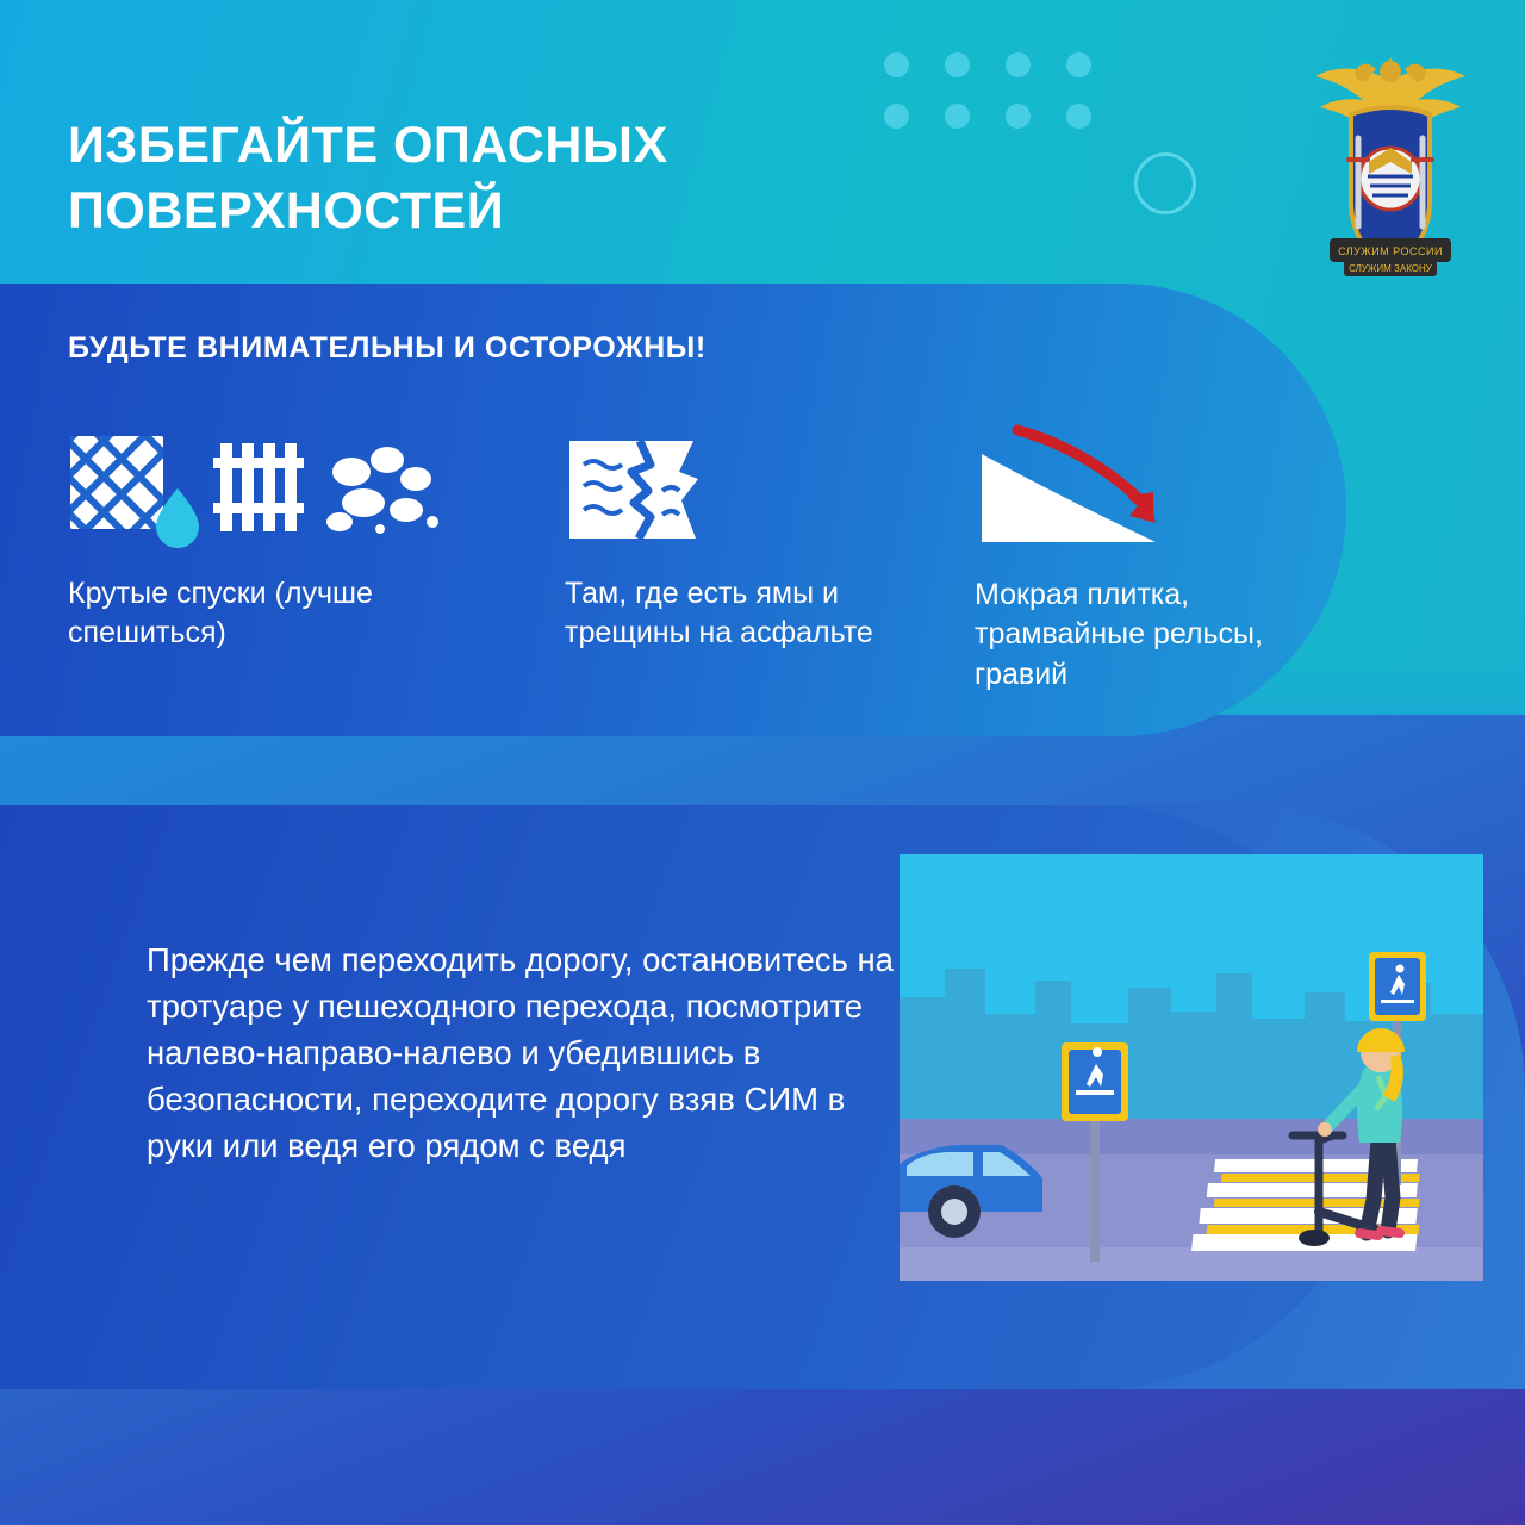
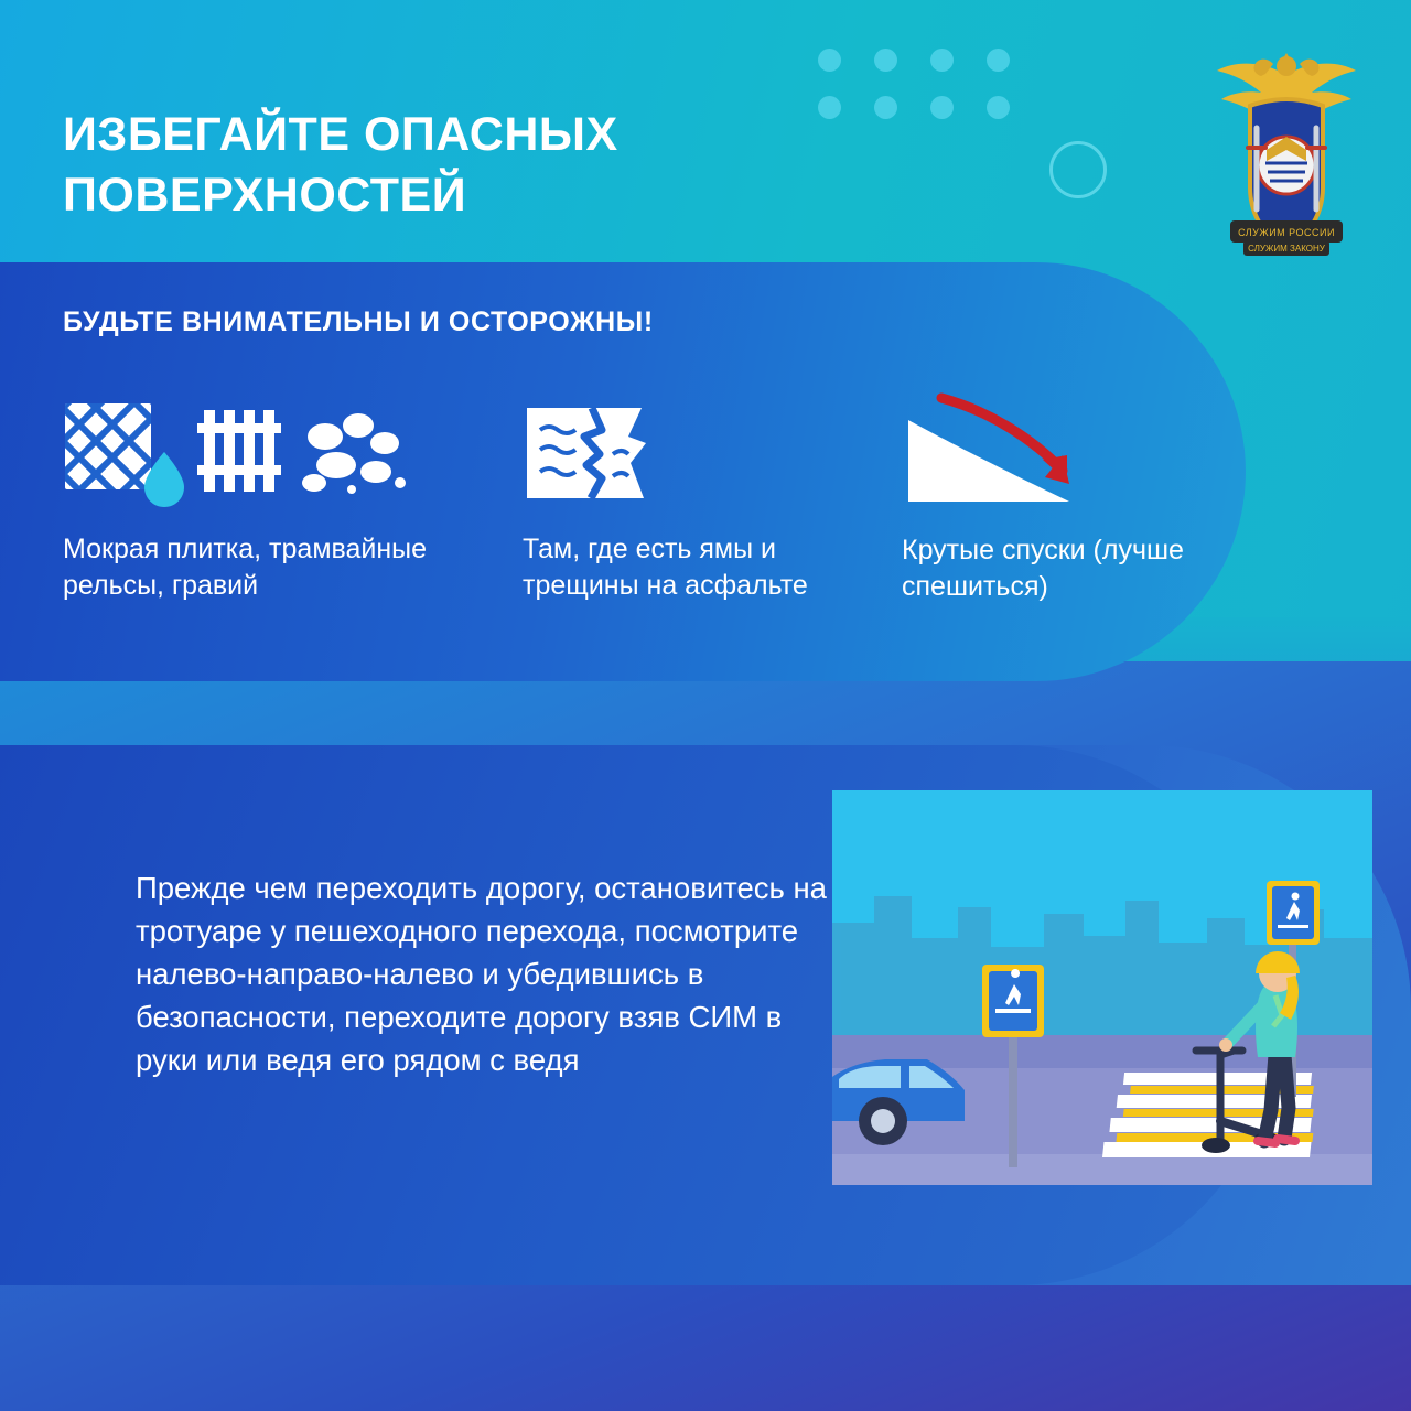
  СЛУЖИМ РОССИИ
  СЛУЖИМ ЗАКОНУ
  ИЗБЕГАЙТЕ ОПАСНЫХ ПОВЕРХНОСТЕЙ
  БУДЬТЕ ВНИМАТЕЛЬНЫ И ОСТОРОЖНЫ!
- Крутые спуски (лучше спешиться)
+ Мокрая плитка, трамвайные рельсы, гравий
  Там, где есть ямы и трещины на асфальте
- Мокрая плитка, трамвайные рельсы, гравий
+ Крутые спуски (лучше спешиться)
  Прежде чем переходить дорогу, остановитесь на тротуаре у пешеходного перехода, посмотрите налево-направо-налево и убедившись в безопасности, переходите дорогу взяв СИМ в руки или ведя его рядом с ведя
